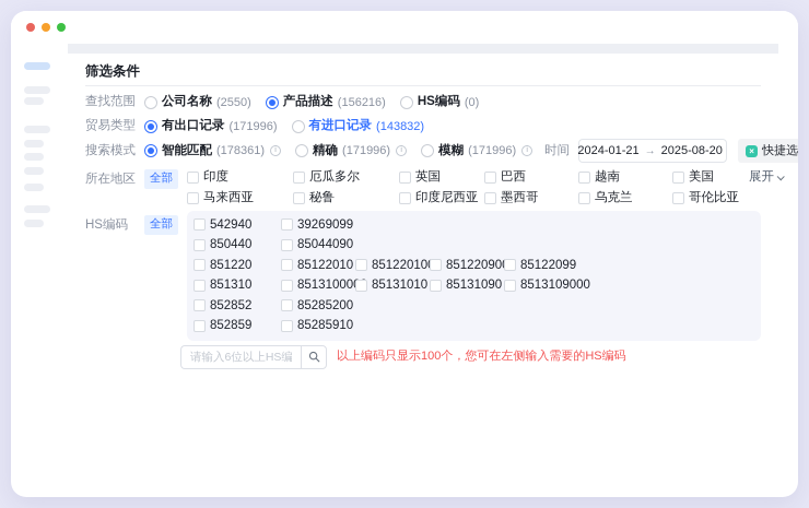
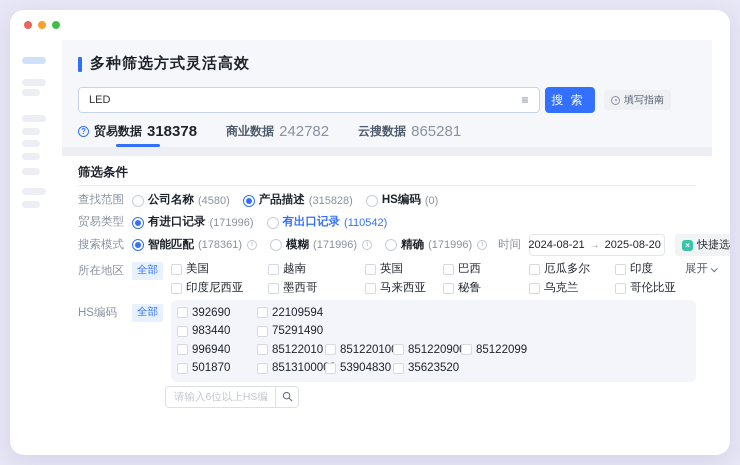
+ 多种筛选方式灵活高效
+ LED
+ ≡
+ 搜 索
+ 填写指南
+ ?
+ 贸易数据
+ 318378
+ 商业数据
+ 242782
+ 云搜数据
+ 865281
  筛选条件
  查找范围
  公司名称
- (2550)
+ (4580)
  产品描述
- (156216)
+ (315828)
  HS编码
  (0)
  贸易类型
- 有出口记录
+ 有进口记录
  (171996)
- 有进口记录
+ 有出口记录
- (143832)
+ (110542)
  搜索模式
  智能匹配
  (178361)
- 精确
+ 模糊
  (171996)
- 模糊
+ 精确
  (171996)
  时间
- 2024-01-21
+ 2024-08-21
  →
  2025-08-20
  ×
  快捷选
  所在地区
  全部
- 印度
+ 美国
- 厄瓜多尔
+ 越南
  英国
  巴西
- 越南
+ 厄瓜多尔
- 美国
+ 印度
- 马来西亚
+ 印度尼西亚
- 秘鲁
+ 墨西哥
- 印度尼西亚
+ 马来西亚
- 墨西哥
+ 秘鲁
  乌克兰
  哥伦比亚
  展开
  HS编码
  全部
- 542940
+ 392690
- 39269099
+ 22109594
- 850440
+ 983440
- 85044090
+ 75291490
- 851220
+ 996940
  85122010
  85122010
  85122090
  85122099
- 851310
+ 501870
  85131000
- 85131010
+ 53904830
- 85131090
+ 35623520
- 8513109000
- 852852
- 85285200
- 852859
- 85285910
- 以上编码只显示100个，您可在左侧输入需要的HS编码
